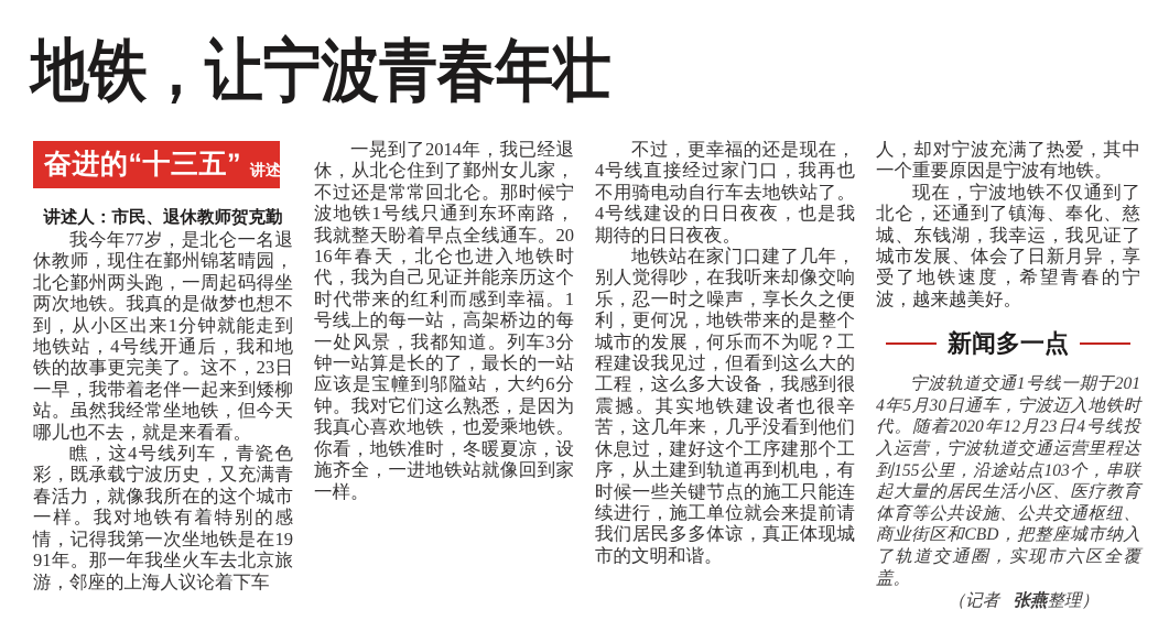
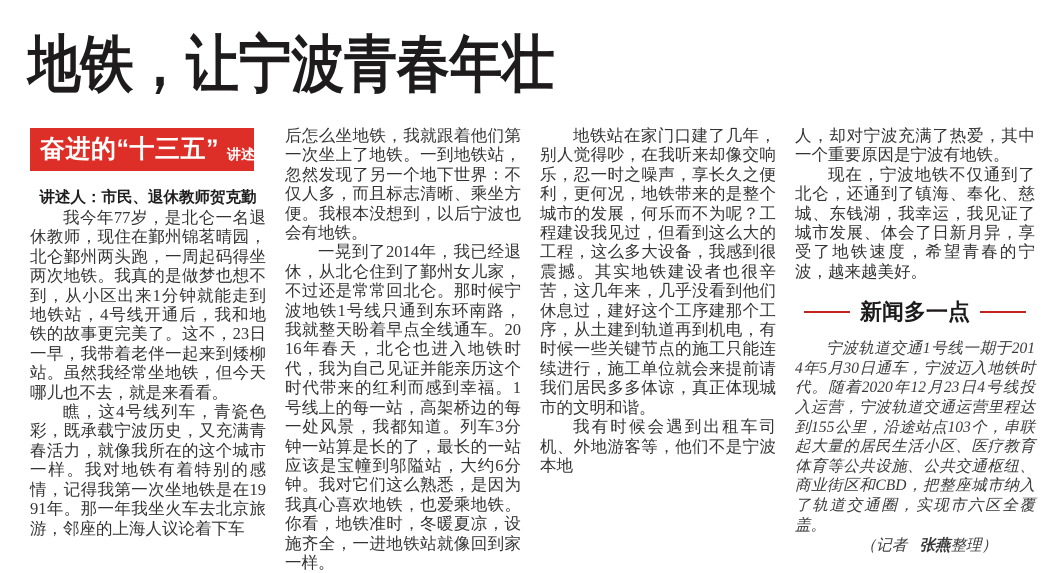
  地铁，让宁波青春年壮
  奋进的“十三五”
  讲述篇
  讲述人：市民、退休教师贺克勤
  我今年77岁，是北仑一名退休教师，现住在鄞州锦茗晴园，北仑鄞州两头跑，一周起码得坐两次地铁。我真的是做梦也想不到，从小区出来1分钟就能走到地铁站，4号线开通后，我和地铁的故事更完美了。这不，23日一早，我带着老伴一起来到矮柳站。虽然我经常坐地铁，但今天哪儿也不去，就是来看看。
  瞧，这4号线列车，青瓷色彩，既承载宁波历史，又充满青春活力，就像我所在的这个城市一样。我对地铁有着特别的感情，记得我第一次坐地铁是在1991年。那一年我坐火车去北京旅游，邻座的上海人议论着下车
+ 后怎么坐地铁，我就跟着他们第一次坐上了地铁。一到地铁站，忽然发现了另一个地下世界：不仅人多，而且标志清晰、乘坐方便。我根本没想到，以后宁波也会有地铁。
  一晃到了2014年，我已经退休，从北仑住到了鄞州女儿家，不过还是常常回北仑。那时候宁波地铁1号线只通到东环南路，我就整天盼着早点全线通车。2016年春天，北仑也进入地铁时代，我为自己见证并能亲历这个时代带来的红利而感到幸福。1号线上的每一站，高架桥边的每一处风景，我都知道。列车3分钟一站算是长的了，最长的一站应该是宝幢到邬隘站，大约6分钟。我对它们这么熟悉，是因为我真心喜欢地铁，也爱乘地铁。你看，地铁准时，冬暖夏凉，设施齐全，一进地铁站就像回到家一样。
- 不过，更幸福的还是现在，4号线直接经过家门口，我再也不用骑电动自行车去地铁站了。4号线建设的日日夜夜，也是我期待的日日夜夜。
  地铁站在家门口建了几年，别人觉得吵，在我听来却像交响乐，忍一时之噪声，享长久之便利，更何况，地铁带来的是整个城市的发展，何乐而不为呢？工程建设我见过，但看到这么大的工程，这么多大设备，我感到很震撼。其实地铁建设者也很辛苦，这几年来，几乎没看到他们休息过，建好这个工序建那个工序，从土建到轨道再到机电，有时候一些关键节点的施工只能连续进行，施工单位就会来提前请我们居民多多体谅，真正体现城市的文明和谐。
+ 我有时候会遇到出租车司机、外地游客等，他们不是宁波本地
  人，却对宁波充满了热爱，其中一个重要原因是宁波有地铁。
  现在，宁波地铁不仅通到了北仑，还通到了镇海、奉化、慈城、东钱湖，我幸运，我见证了城市发展、体会了日新月异，享受了地铁速度，希望青春的宁波，越来越美好。
  新闻多一点
  宁波轨道交通1号线一期于2014年5月30日通车，宁波迈入地铁时代。随着2020年12月23日4号线投入运营，宁波轨道交通运营里程达到155公里，沿途站点103个，串联起大量的居民生活小区、医疗教育体育等公共设施、公共交通枢纽、商业街区和CBD，把整座城市纳入了轨道交通圈，实现市六区全覆盖。
  （记者 张燕整理）
